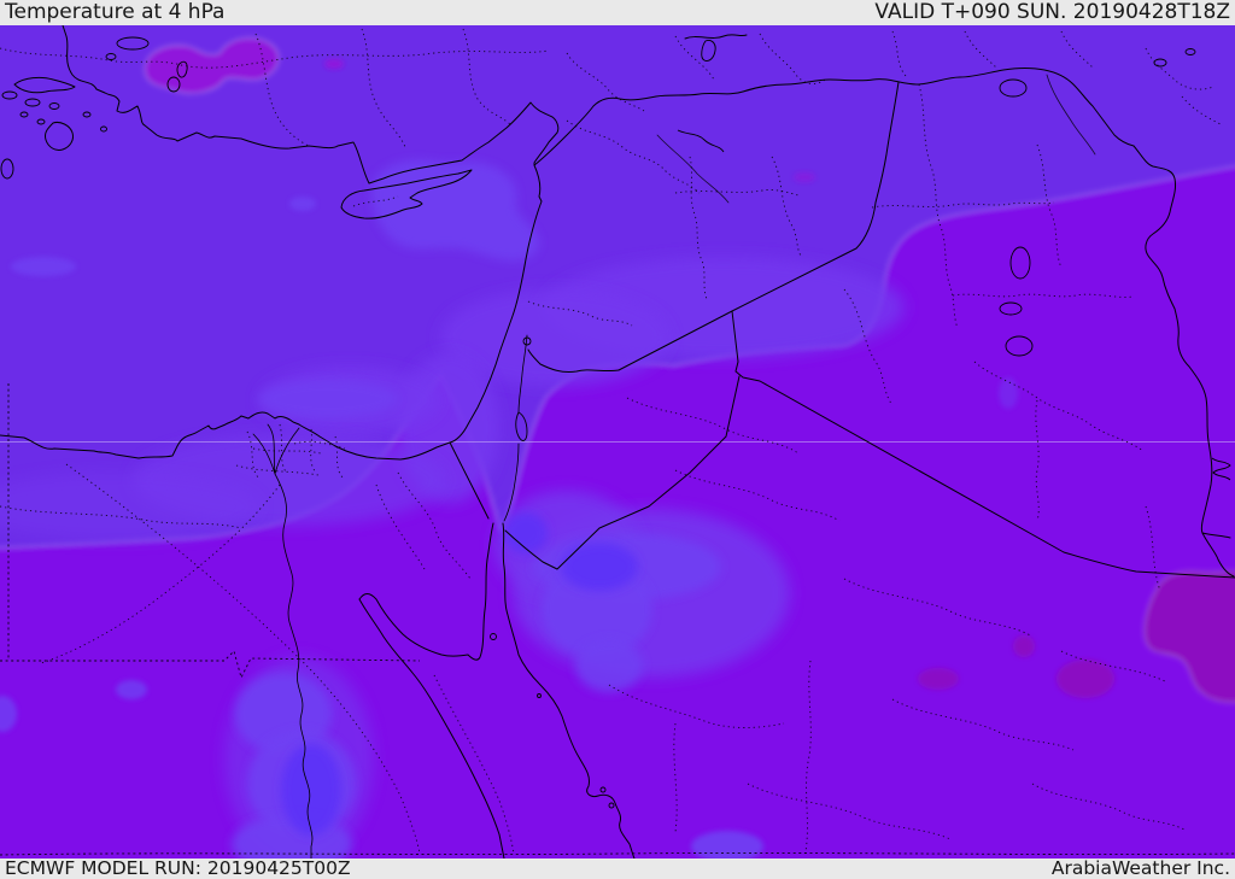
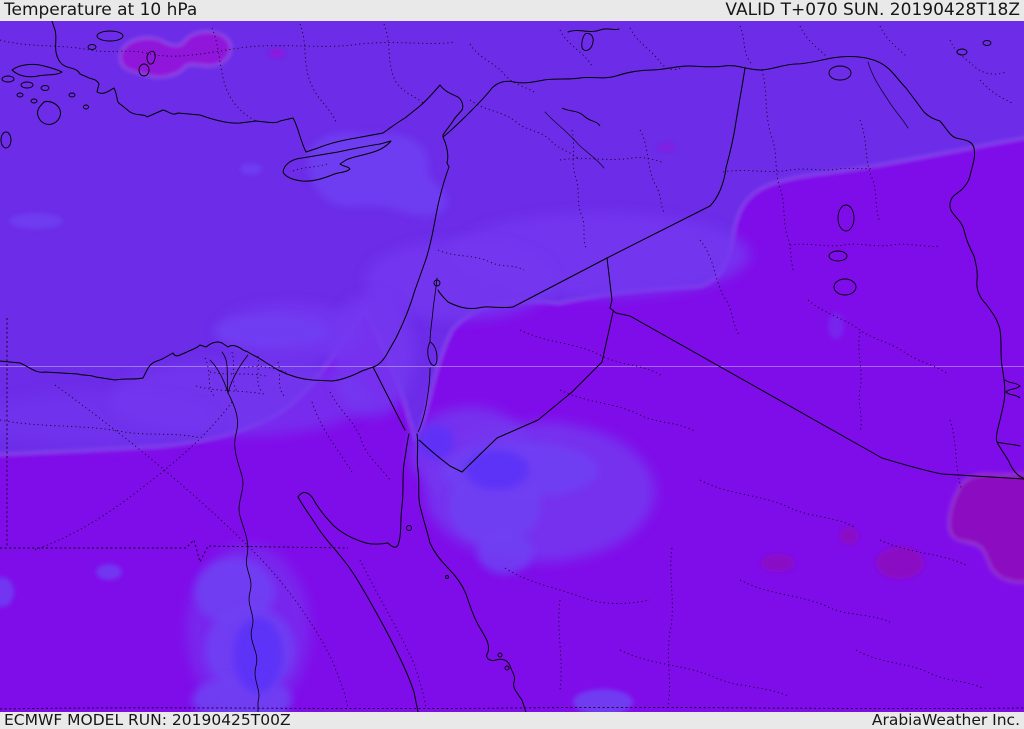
- Temperature at 4 hPa
+ Temperature at 10 hPa
- VALID T+090 SUN. 20190428T18Z
+ VALID T+070 SUN. 20190428T18Z
  ECMWF MODEL RUN: 20190425T00Z
  ArabiaWeather Inc.
